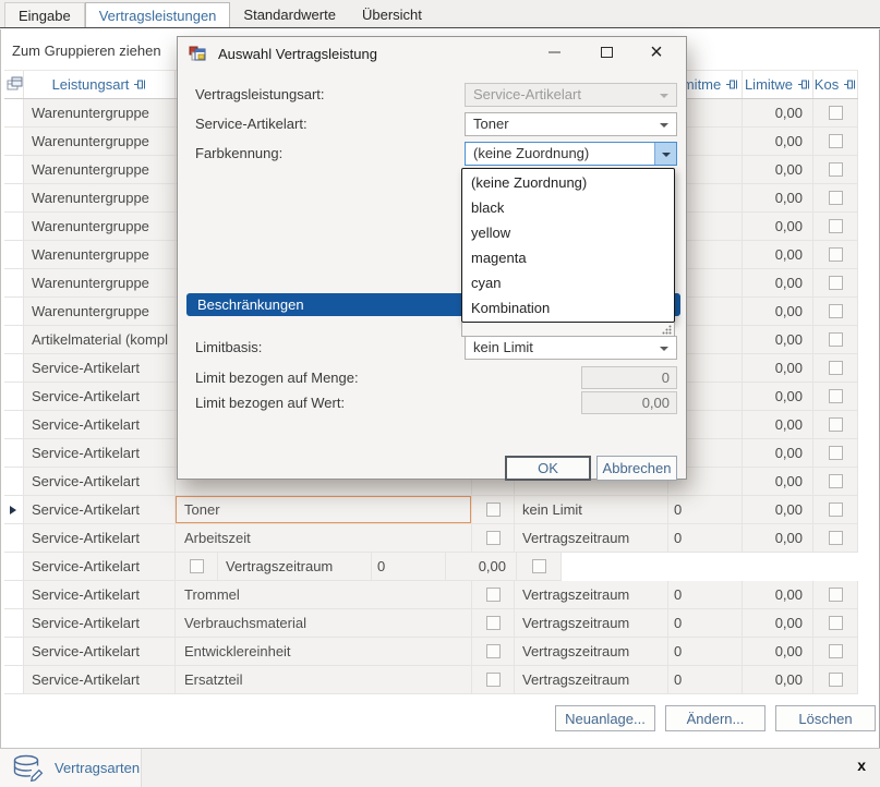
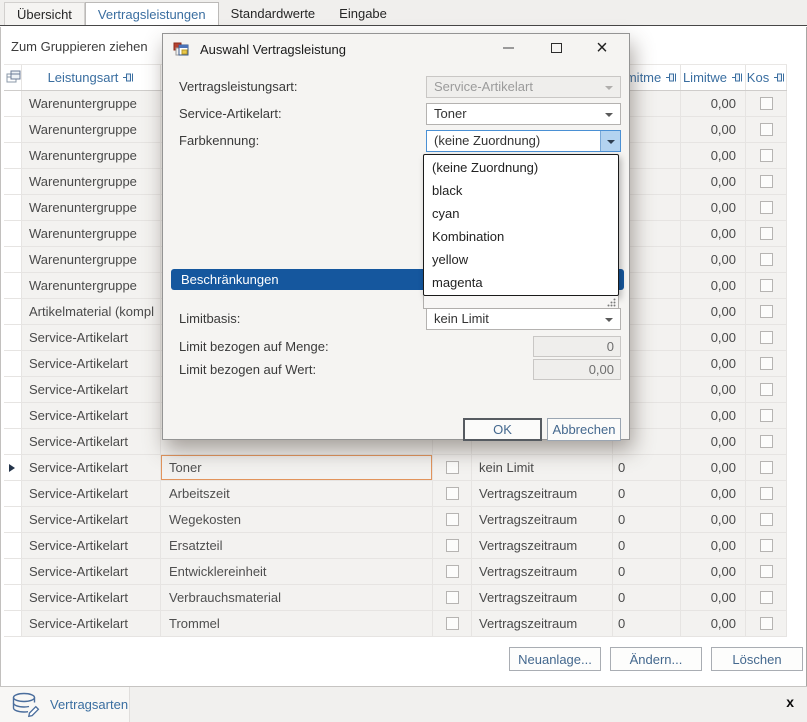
- Eingabe
+ Übersicht
  Vertragsleistungen
  Standardwerte
- Übersicht
+ Eingabe
  Zum Gruppieren ziehen
  Leistungsart
  mitme
  Limitwe
  Kos
  Warenuntergruppe
  0,00
  Warenuntergruppe
  0,00
  Warenuntergruppe
  0,00
  Warenuntergruppe
  0,00
  Warenuntergruppe
  0,00
  Warenuntergruppe
  0,00
  Warenuntergruppe
  0,00
  Warenuntergruppe
  0,00
  Artikelmaterial (kompl
  0,00
  Service-Artikelart
  0,00
  Service-Artikelart
  0,00
  Service-Artikelart
  0,00
  Service-Artikelart
  0,00
  Service-Artikelart
  0,00
  Service-Artikelart
  Toner
  kein Limit
  0
  0,00
  Service-Artikelart
  Arbeitszeit
  Vertragszeitraum
  0
  0,00
  Service-Artikelart
+ Wegekosten
  Vertragszeitraum
  0
  0,00
  Service-Artikelart
- Trommel
+ Ersatzteil
  Vertragszeitraum
  0
  0,00
  Service-Artikelart
- Verbrauchsmaterial
+ Entwicklereinheit
  Vertragszeitraum
  0
  0,00
  Service-Artikelart
- Entwicklereinheit
+ Verbrauchsmaterial
  Vertragszeitraum
  0
  0,00
  Service-Artikelart
- Ersatzteil
+ Trommel
  Vertragszeitraum
  0
  0,00
  Neuanlage...
  Ändern...
  Löschen
  Auswahl Vertragsleistung
  ×
  Vertragsleistungsart:
  Service-Artikelart
  Service-Artikelart:
  Toner
  Farbkennung:
  (keine Zuordnung)
  Beschränkungen
  Limitbasis:
  kein Limit
  Limit bezogen auf Menge:
  0
  Limit bezogen auf Wert:
  0,00
  OK
  Abbrechen
  (keine Zuordnung)
  black
- yellow
+ cyan
- magenta
+ Kombination
- cyan
+ yellow
- Kombination
+ magenta
  Vertragsarten
  x
